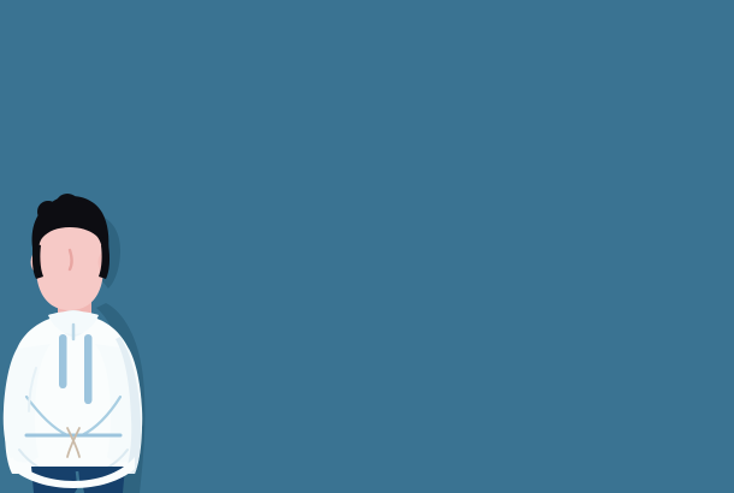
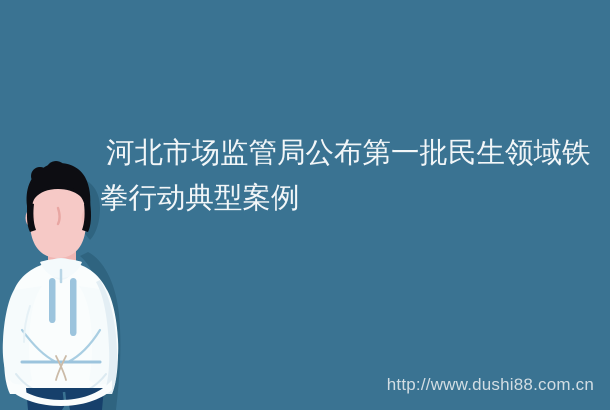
+ 河北市场监管局公布第一批民生领域铁拳行动典型案例
+ http://www.dushi88.com.cn
